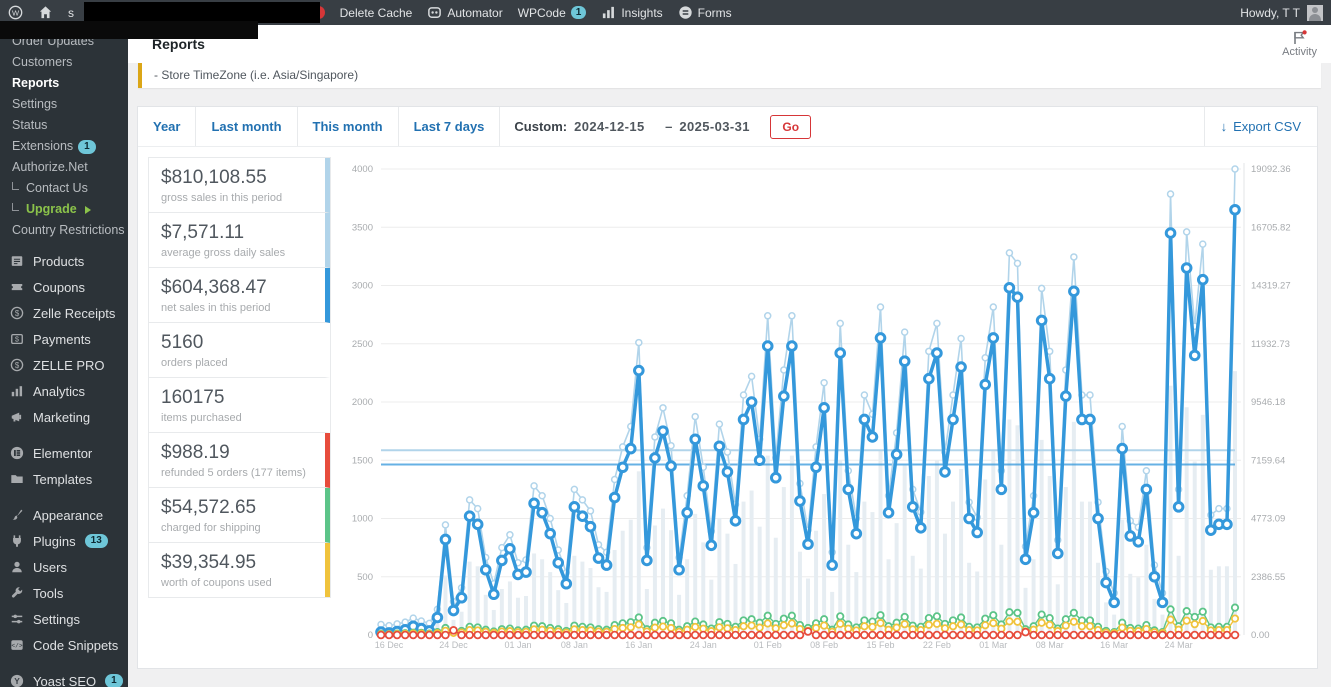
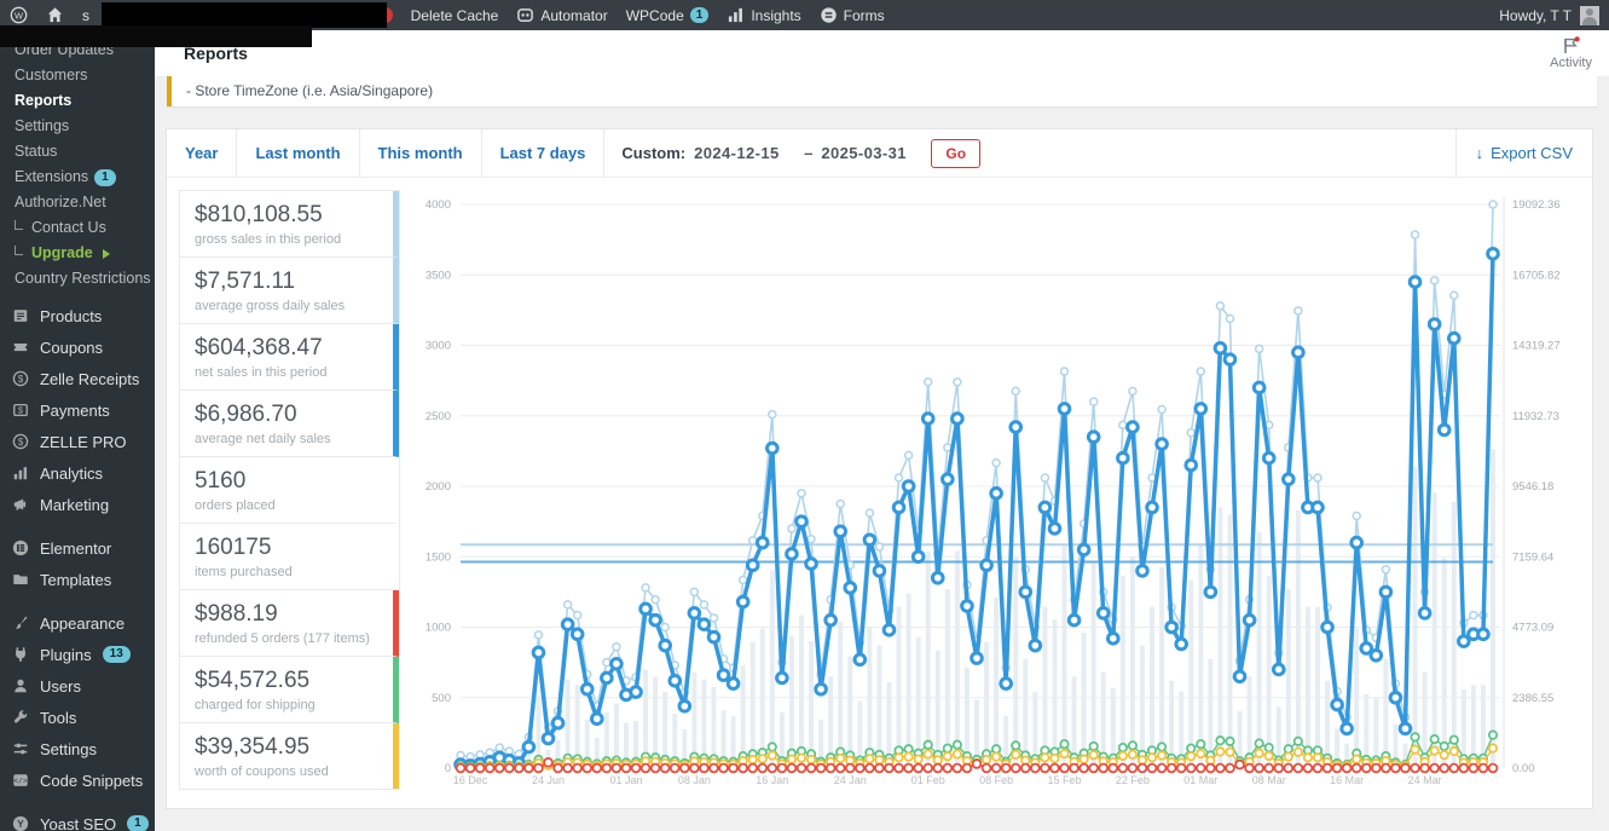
  W
  s
  Delete Cache
  Automator
  WPCode
  1
  Insights
  Forms
  Howdy, T T
  Order Updates
  Customers
  Reports
  Settings
  Status
  Extensions
  1
  Authorize.Net
  Contact Us
  Upgrade
  Country Restrictions
  Products
  Coupons
  $
  Zelle Receipts
  $
  Payments
  $
  ZELLE PRO
  Analytics
  Marketing
  Elementor
  Templates
  Appearance
  Plugins
  13
  Users
  Tools
  Settings
  Code Snippets
  Y
  Yoast SEO
  1
  Reports
  Activity
  - Store TimeZone (i.e. Asia/Singapore)
  Year
  Last month
  This month
  Last 7 days
  Custom:
  2024-12-15
  –
  2025-03-31
  Go
  ↓
  Export CSV
  $810,108.55
  gross sales in this period
  $7,571.11
  average gross daily sales
  $604,368.47
  net sales in this period
+ $6,986.70
+ average net daily sales
  5160
  orders placed
  160175
  items purchased
  $988.19
  refunded 5 orders (177 items)
  $54,572.65
  charged for shipping
  $39,354.95
  worth of coupons used
  0
  0.00
  500
  2386.55
  1000
  4773.09
  1500
  7159.64
  2000
  9546.18
  2500
  11932.73
  3000
  14319.27
  3500
  16705.82
  4000
  19092.36
  16 Dec
- 24 Dec
+ 24 Jun
  01 Jan
  08 Jan
  16 Jan
  24 Jan
  01 Feb
  08 Feb
  15 Feb
  22 Feb
  01 Mar
  08 Mar
  16 Mar
  24 Mar
